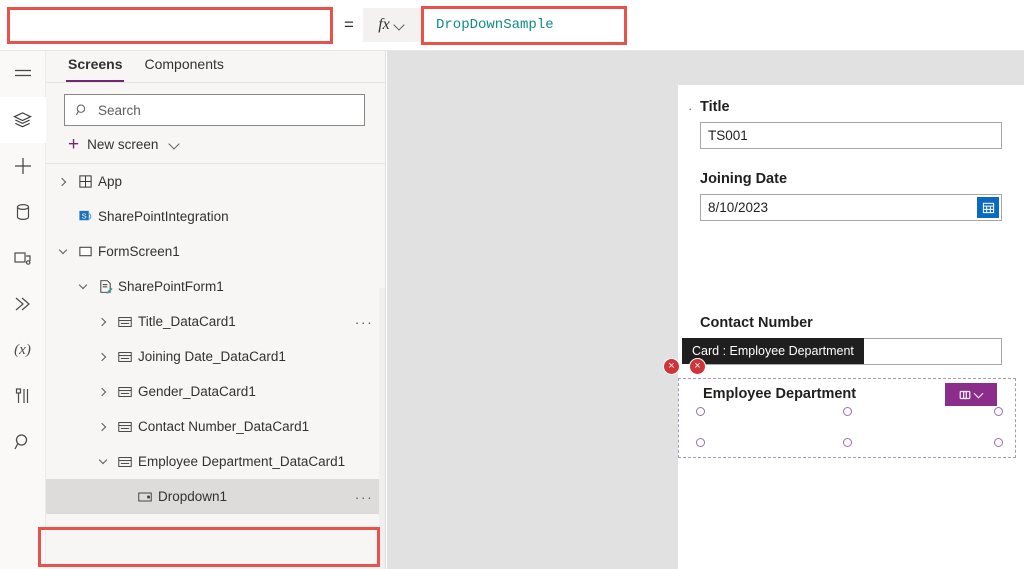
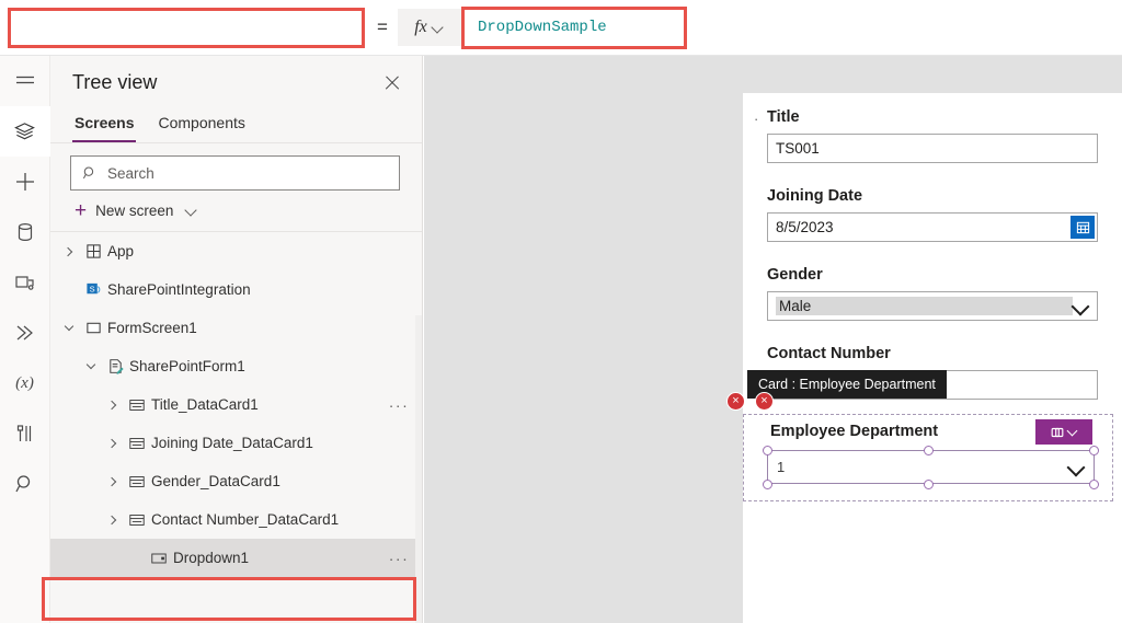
  =
  fx
  DropDownSample
  (x)
+ Tree view
  Screens
  Components
  Search
  +
  New screen
  App
  S
  SharePointIntegration
  FormScreen1
  SharePointForm1
  Title_DataCard1
  ···
  Joining Date_DataCard1
  Gender_DataCard1
  Contact Number_DataCard1
- Employee Department_DataCard1
  Dropdown1
  ···
  ·
  Title
  TS001
  Joining Date
- 8/10/2023
+ 8/5/2023
+ Gender
+ Male
  Contact Number
  Employee Department
+ 1
  Card : Employee Department
  ×
  ×
